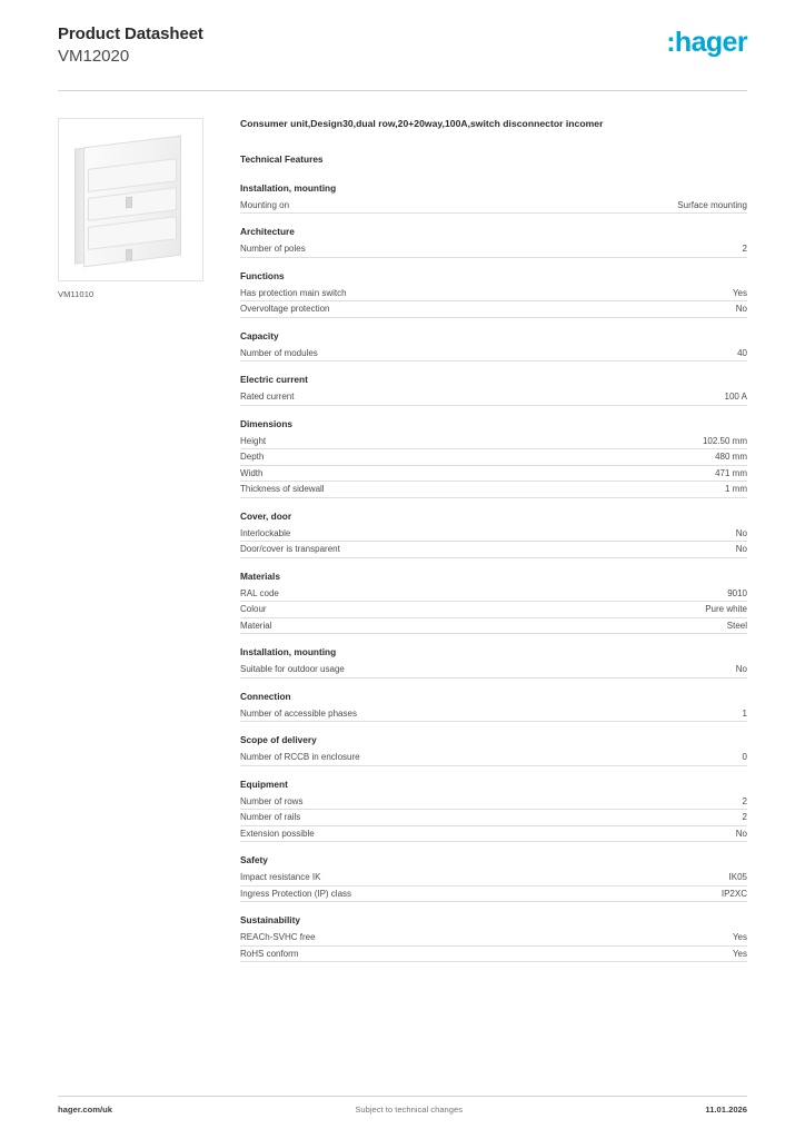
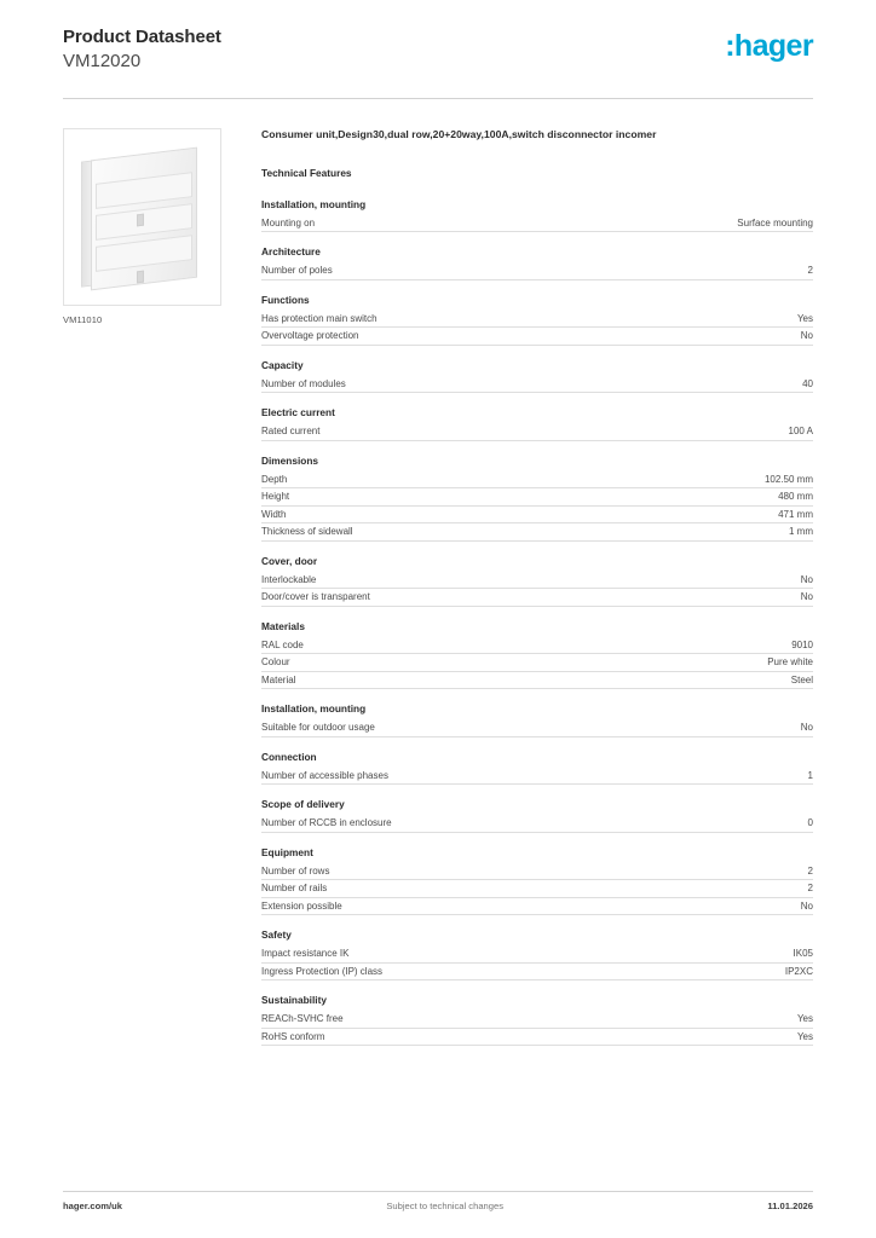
  Product Datasheet
  VM12020
  :hager
  VM11010
  Consumer unit,Design30,dual row,20+20way,100A,switch disconnector incomer
  Technical Features
  Installation, mounting
  Mounting on
  Surface mounting
  Architecture
  Number of poles
  2
  Functions
  Has protection main switch
  Yes
  Overvoltage protection
  No
  Capacity
  Number of modules
  40
  Electric current
  Rated current
  100 A
  Dimensions
- Height
+ Depth
  102.50 mm
- Depth
+ Height
  480 mm
  Width
  471 mm
  Thickness of sidewall
  1 mm
  Cover, door
  Interlockable
  No
  Door/cover is transparent
  No
  Materials
  RAL code
  9010
  Colour
  Pure white
  Material
  Steel
  Installation, mounting
  Suitable for outdoor usage
  No
  Connection
  Number of accessible phases
  1
  Scope of delivery
  Number of RCCB in enclosure
  0
  Equipment
  Number of rows
  2
  Number of rails
  2
  Extension possible
  No
  Safety
  Impact resistance IK
  IK05
  Ingress Protection (IP) class
  IP2XC
  Sustainability
  REACh-SVHC free
  Yes
  RoHS conform
  Yes
  hager.com/uk
  Subject to technical changes
  11.01.2026
